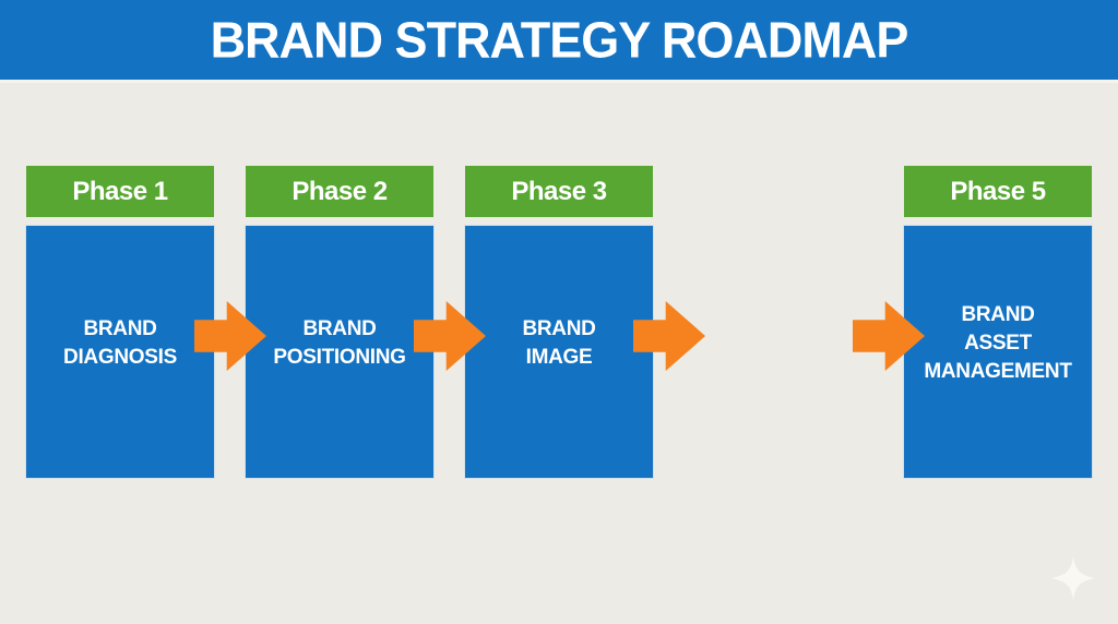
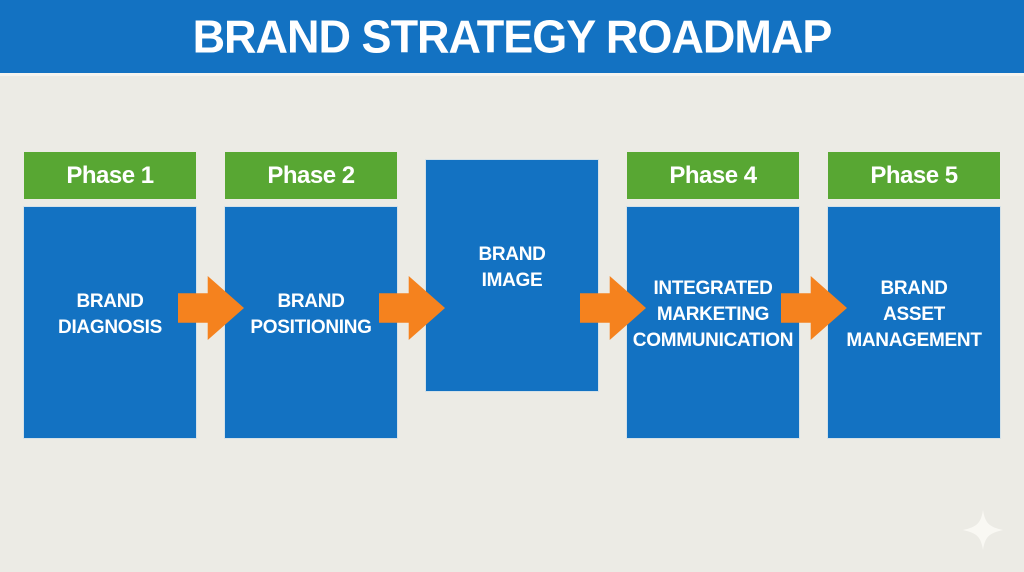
  BRAND STRATEGY ROADMAP
  Phase 1
  BRAND
  DIAGNOSIS
  Phase 2
  BRAND
  POSITIONING
- Phase 3
  BRAND
  IMAGE
+ Phase 4
+ INTEGRATED
+ MARKETING
+ COMMUNICATION
  Phase 5
  BRAND
  ASSET
  MANAGEMENT
